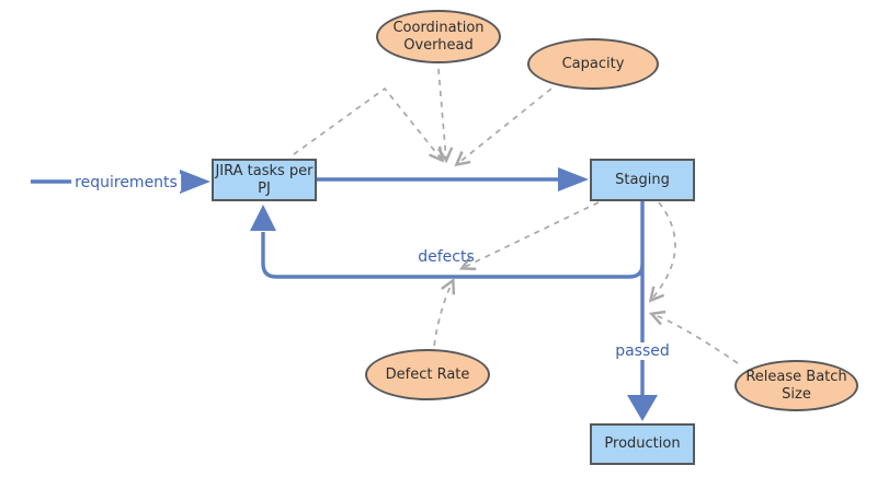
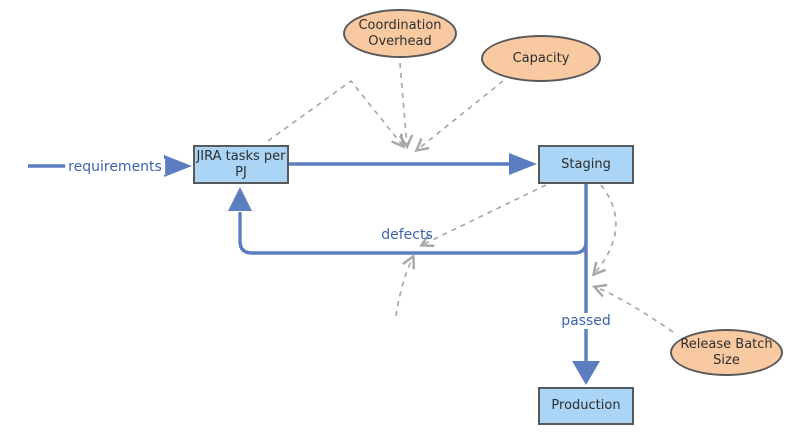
  JIRA tasks per PJ
  Staging
  Production
  Coordination Overhead
  Capacity
- Defect Rate
  Release Batch Size
  requirements
  defects
  passed
